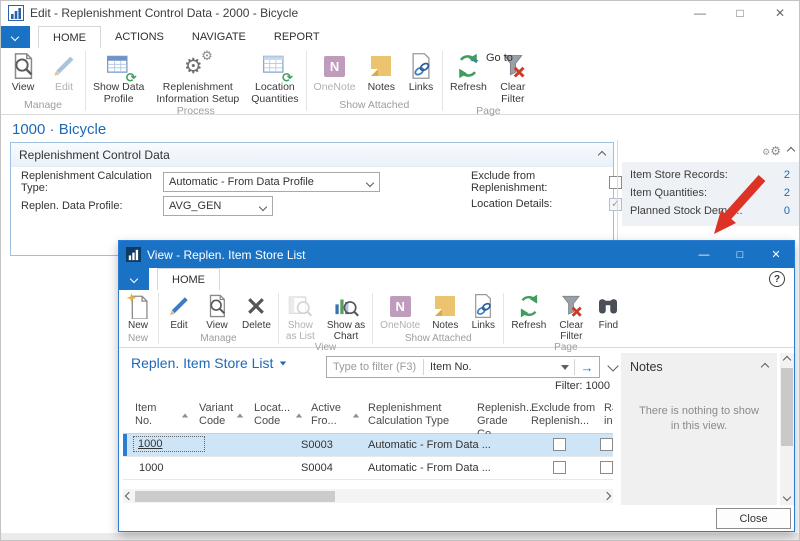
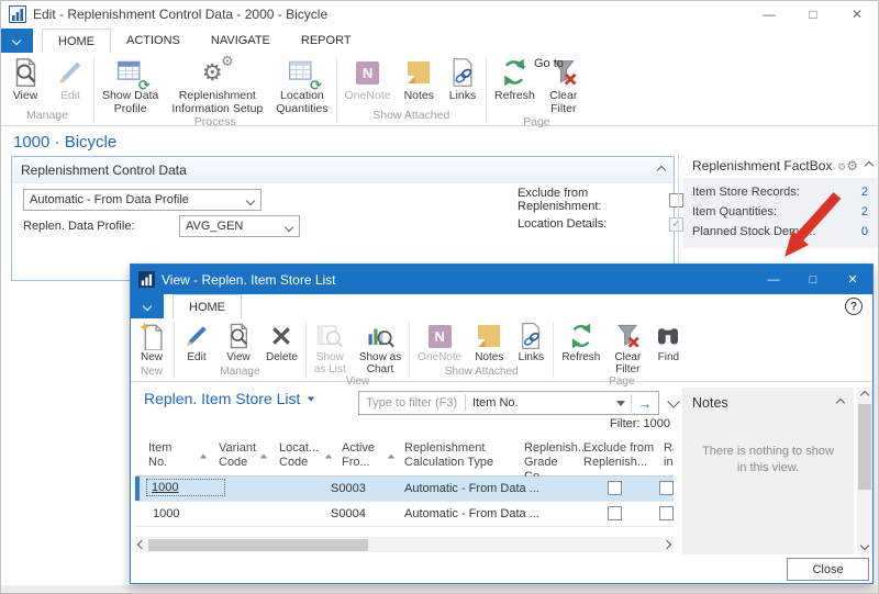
  Edit - Replenishment Control Data - 2000 - Bicycle
  —
  □
  ✕
  HOME
  ACTIONS
  NAVIGATE
  REPORT
  View
  Edit
  Manage
  ⟳
  Show Data
  Profile
  ⚙
  ⚙
  Replenishment
  Information Setup
  ⟳
  Location
  Quantities
  Process
  N
  OneNote
  Notes
  Links
  Show Attached
  Refresh
  Clear
  Filter
  Page
  →
  Go to
  1000 · Bicycle
  Replenishment Control Data
- Replenishment Calculation Type:
  Automatic - From Data Profile
  Replen. Data Profile:
  AVG_GEN
  Exclude from Replenishment:
  Location Details:
+ Replenishment FactBox
  ⚙
  ⚙
  Item Store Records:
  2
  Item Quantities:
  2
  Planned Stock Dem.
  0
  View - Replen. Item Store List
  —
  □
  ✕
  HOME
  ?
  New
  New
  Edit
  View
  Delete
  Manage
  Show
  as List
  Show as
  Chart
  View
  N
  OneNote
  Notes
  Links
  Show Attached
  Refresh
  Clear
  Filter
  Find
  Page
  Replen. Item Store List
  Type to filter (F3)
  Item No.
  →
  Filter: 1000
  Item
  No.
  Variant
  Code
  Locat...
  Code
  Active
  Fro...
  Replenishment
  Calculation Type
  Replenish..
  Exclude from
  Replenish...
  1000
  S0003
  Automatic - From Data ...
  1000
  S0004
  Automatic - From Data ...
  Notes
  There is nothing to show in this view.
  Close
